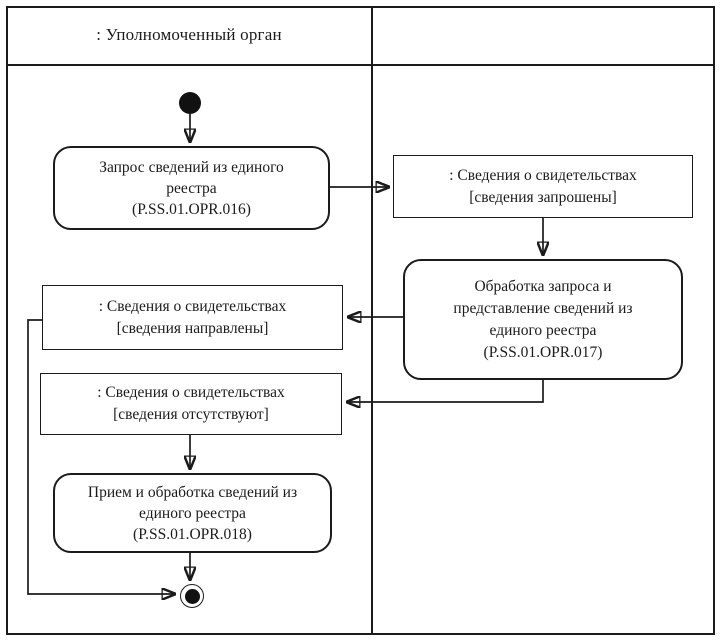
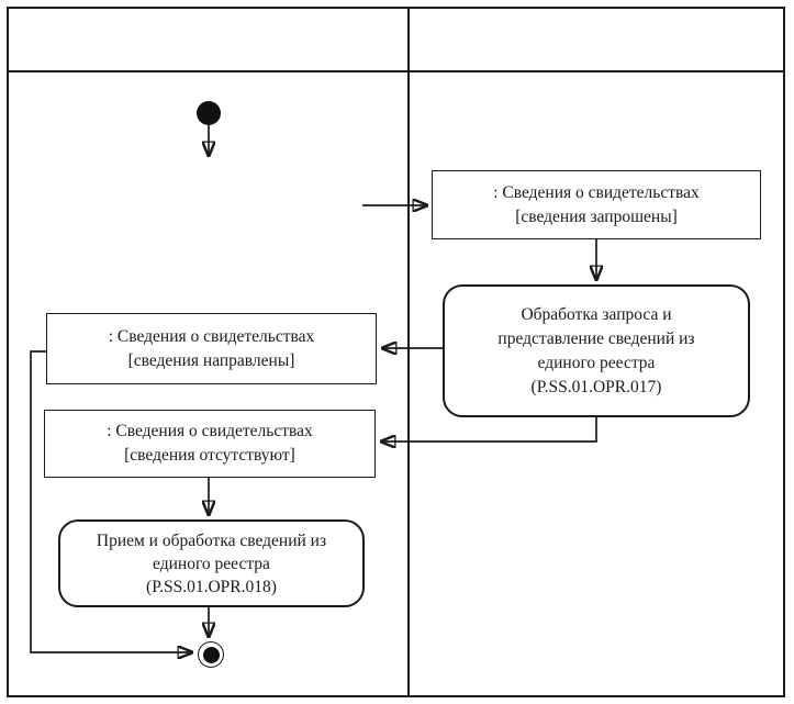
- : Уполномоченный орган
- Запрос сведений из единого
- реестра
- (P.SS.01.OPR.016)
  : Сведения о свидетельствах
  [сведения направлены]
  : Сведения о свидетельствах
  [сведения отсутствуют]
  Прием и обработка сведений из
  единого реестра
  (P.SS.01.OPR.018)
  : Сведения о свидетельствах
  [сведения запрошены]
  Обработка запроса и
  представление сведений из
  единого реестра
  (P.SS.01.OPR.017)
